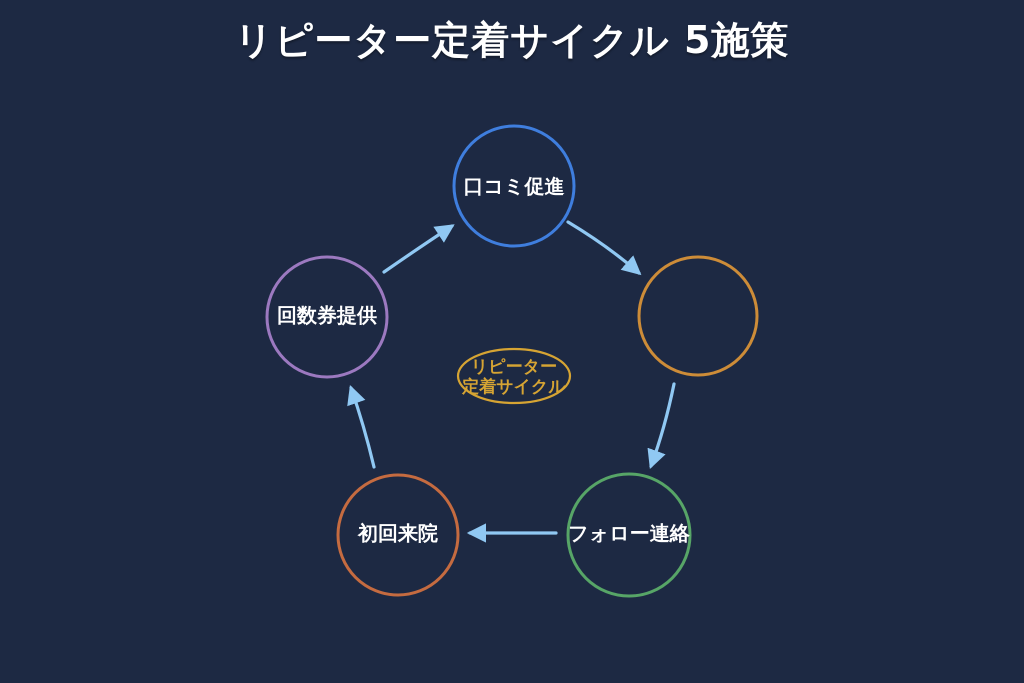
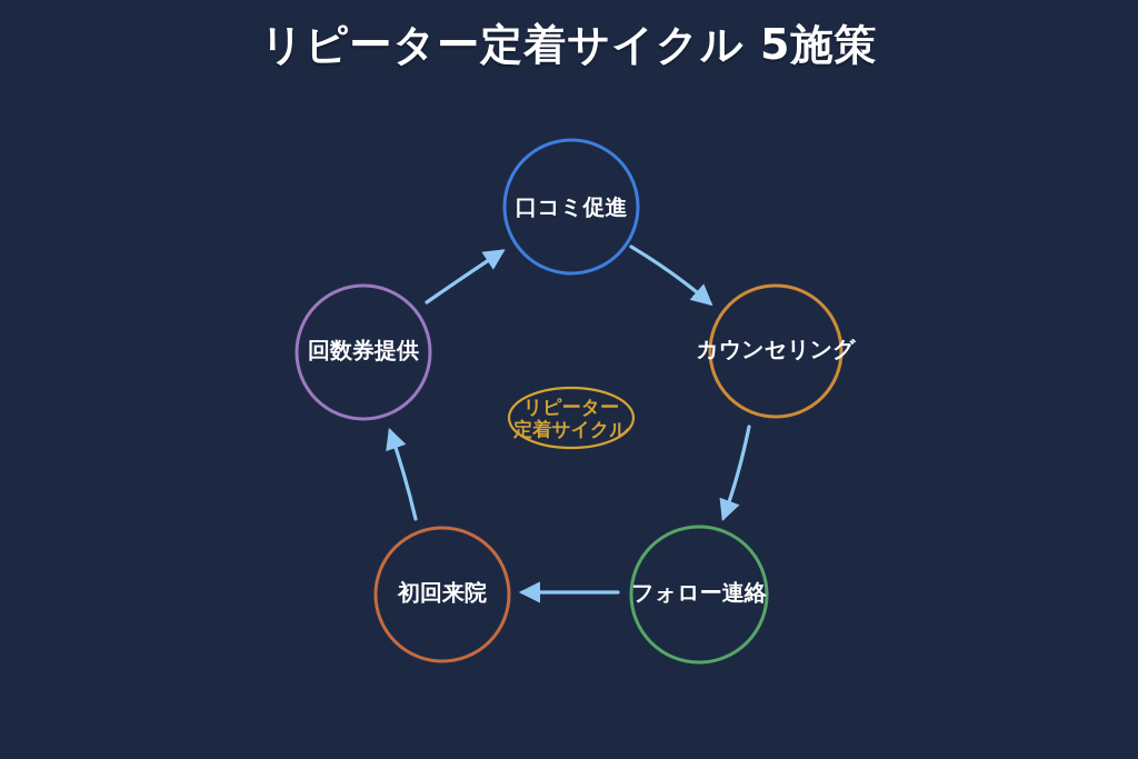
  リピーター定着サイクル 5施策
  口コミ促進
+ カウンセリング
  フォロー連絡
  初回来院
  回数券提供
  リピーター
  定着サイクル
